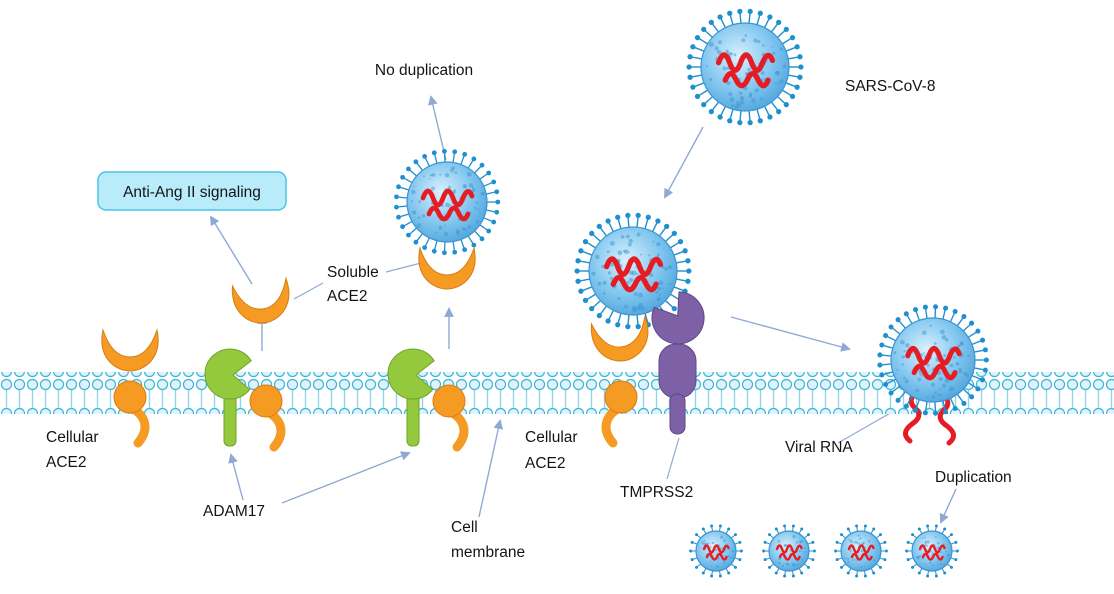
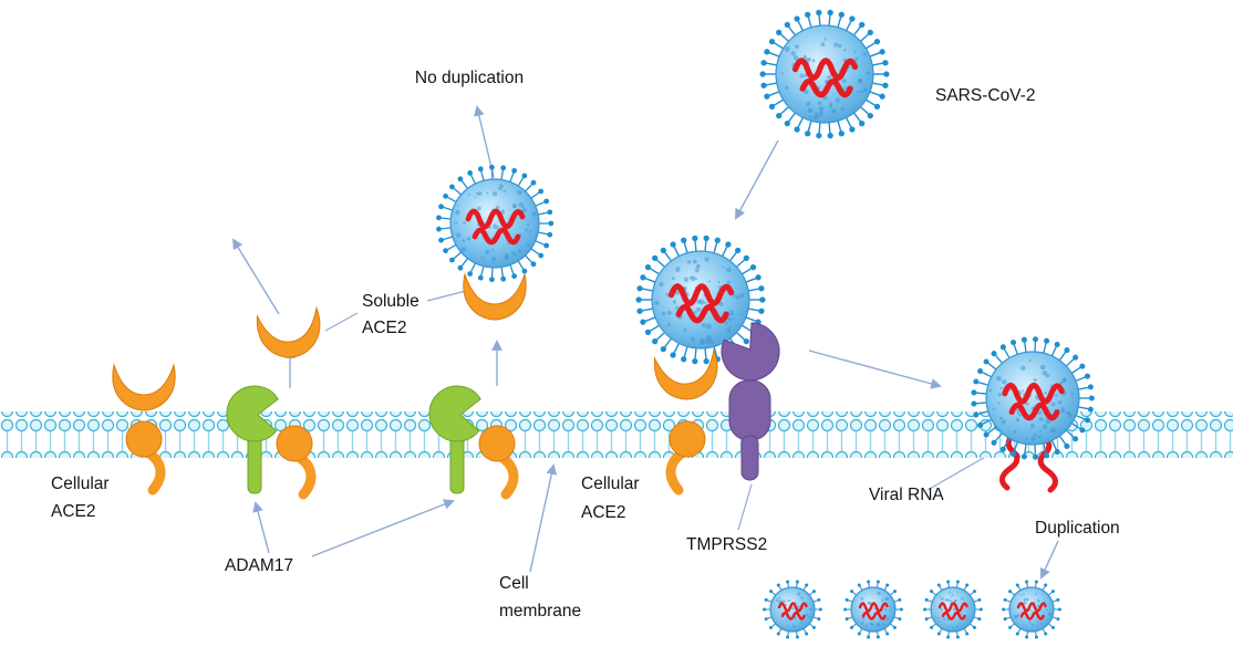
  No duplication
- Anti-Ang II signaling
- SARS-CoV-8
+ SARS-CoV-2
  Soluble
  ACE2
  Cellular
  ACE2
  ADAM17
  Cell
  membrane
  Cellular
  ACE2
  TMPRSS2
  Viral RNA
  Duplication
